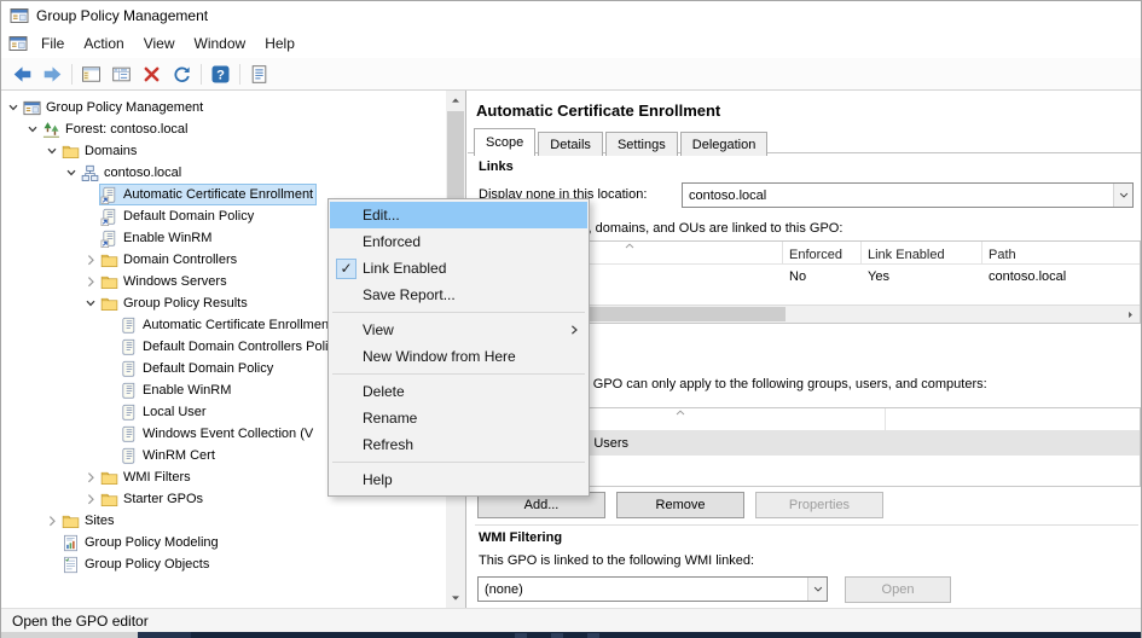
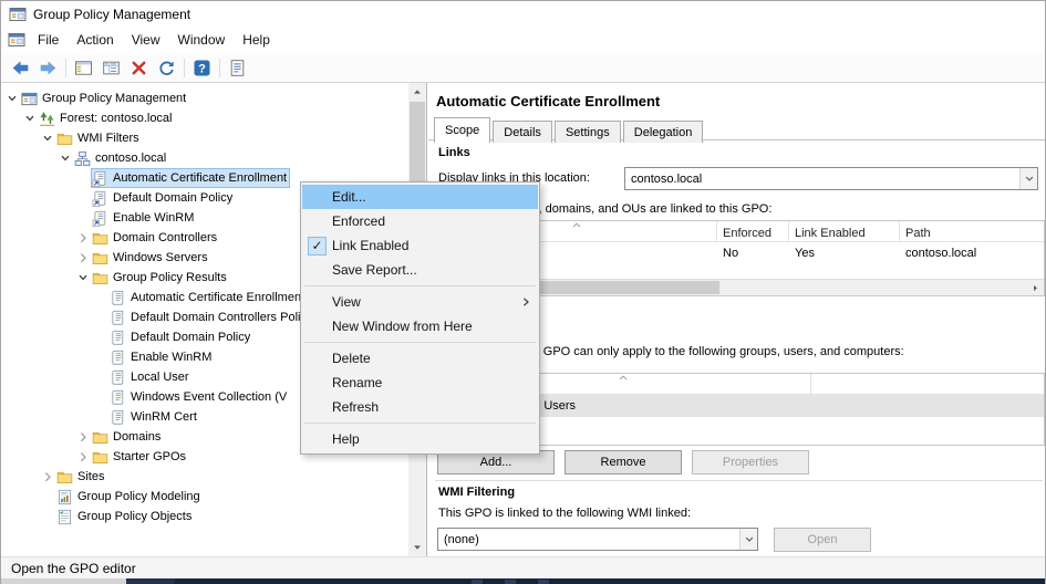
  Group Policy Management
  File
  Action
  View
  Window
  Help
  ?
  Group Policy Management
  Forest: contoso.local
- Domains
+ WMI Filters
  contoso.local
  Automatic Certificate Enrollment
  Default Domain Policy
  Enable WinRM
  Domain Controllers
  Windows Servers
  Group Policy Results
  Automatic Certificate Enrollmen
  Default Domain Controllers Pol
  Default Domain Policy
  Enable WinRM
  Local User
  Windows Event Collection (V
  WinRM Cert
- WMI Filters
+ Domains
  Starter GPOs
  Sites
  Group Policy Modeling
  Group Policy Objects
  Automatic Certificate Enrollment
  Scope Details Settings Delegation
  Links
- Display none in this location:
+ Display links in this location:
  contoso.local
  Enforced
  Link Enabled
  Path
  No
  Yes
  contoso.local
  GPO can only apply to the following groups, users, and computers:
  Add...
  Remove
  Properties
  WMI Filtering
  This GPO is linked to the following WMI linked:
  (none)
  Open
  Open the GPO editor
  Edit...
  Enforced
  ✓
  Link Enabled
  Save Report...
  View
  New Window from Here
  Delete
  Rename
  Refresh
  Help
